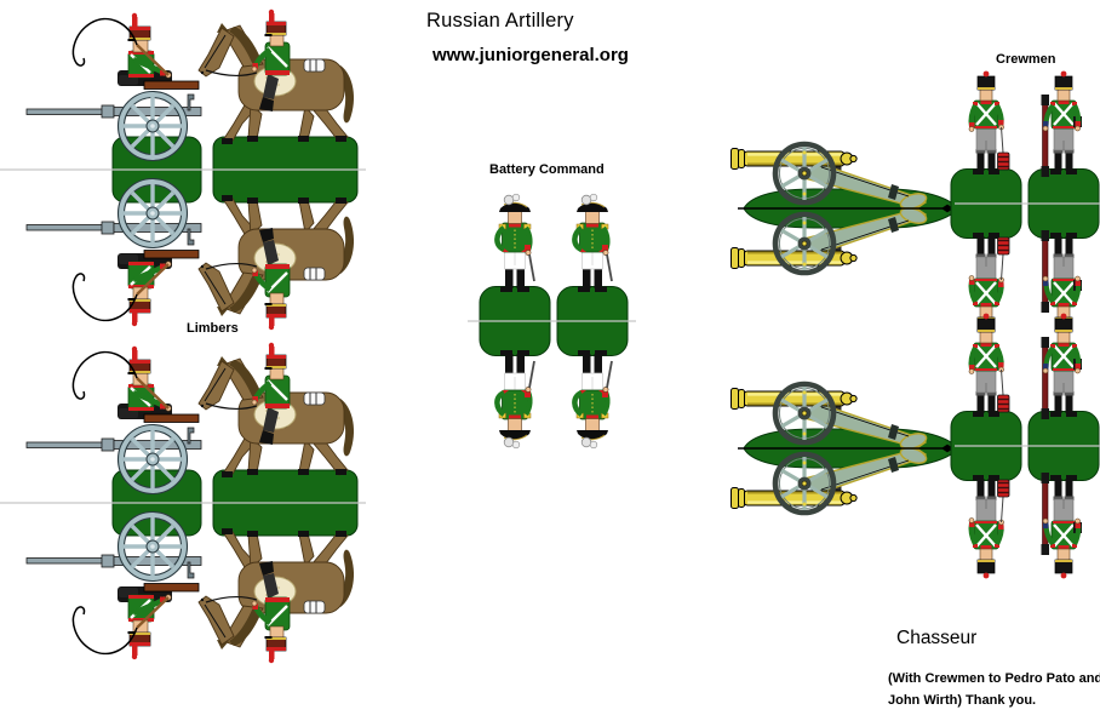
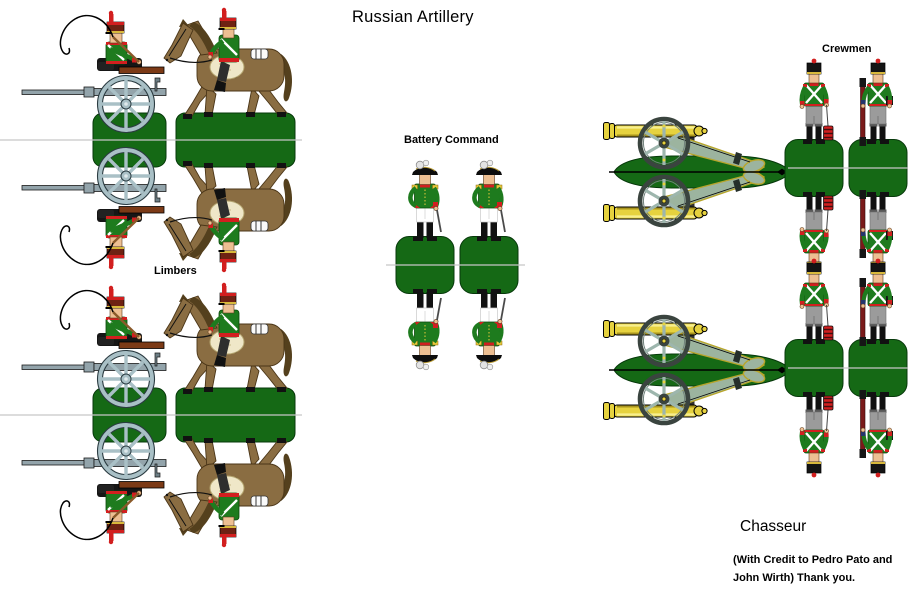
  Russian Artillery
- www.juniorgeneral.org
  Crewmen
  Battery Command
  Limbers
  Chasseur
- (With Crewmen to Pedro Pato and
+ (With Credit to Pedro Pato and
  John Wirth) Thank you.
